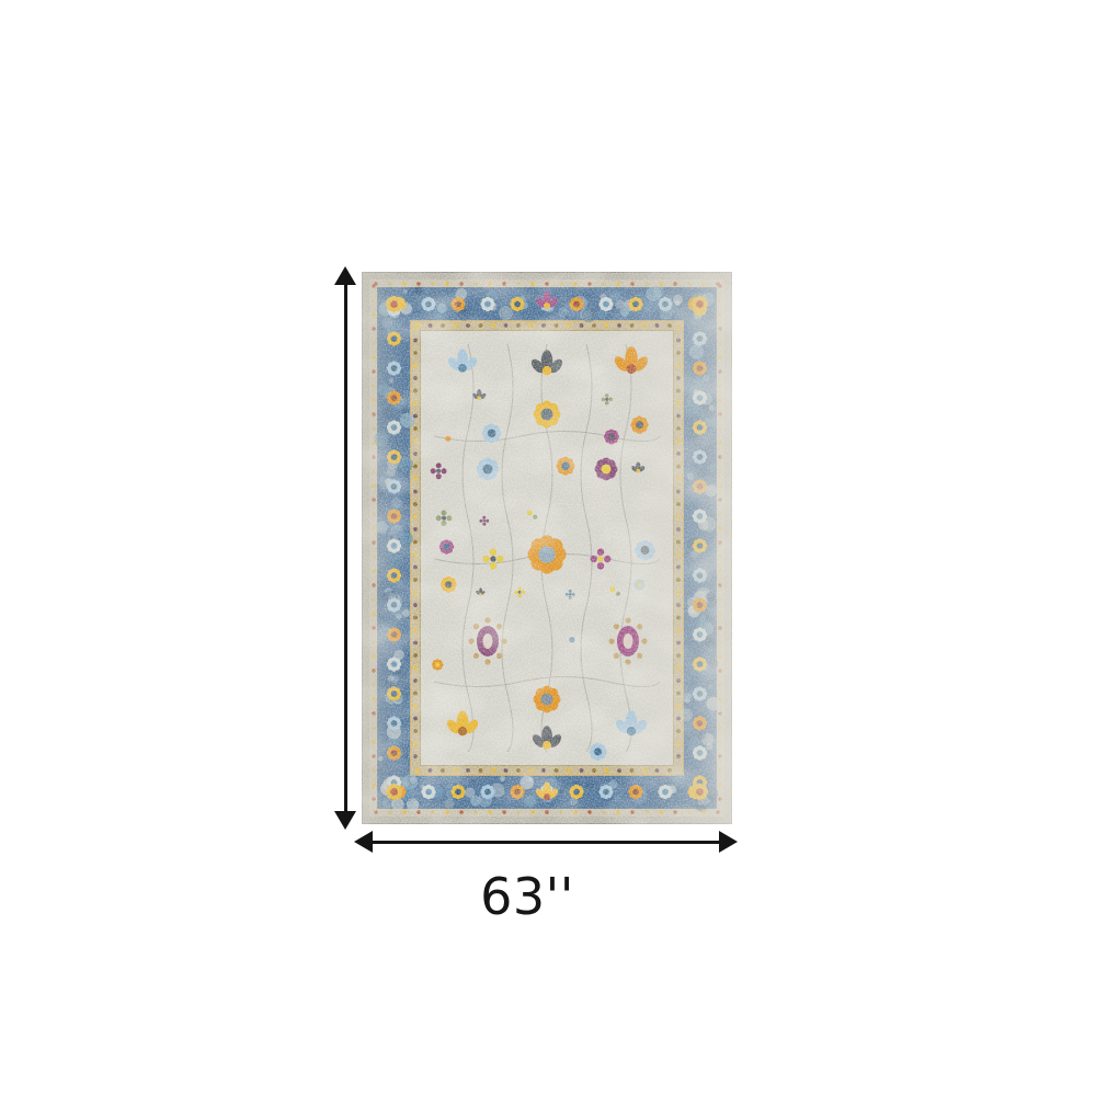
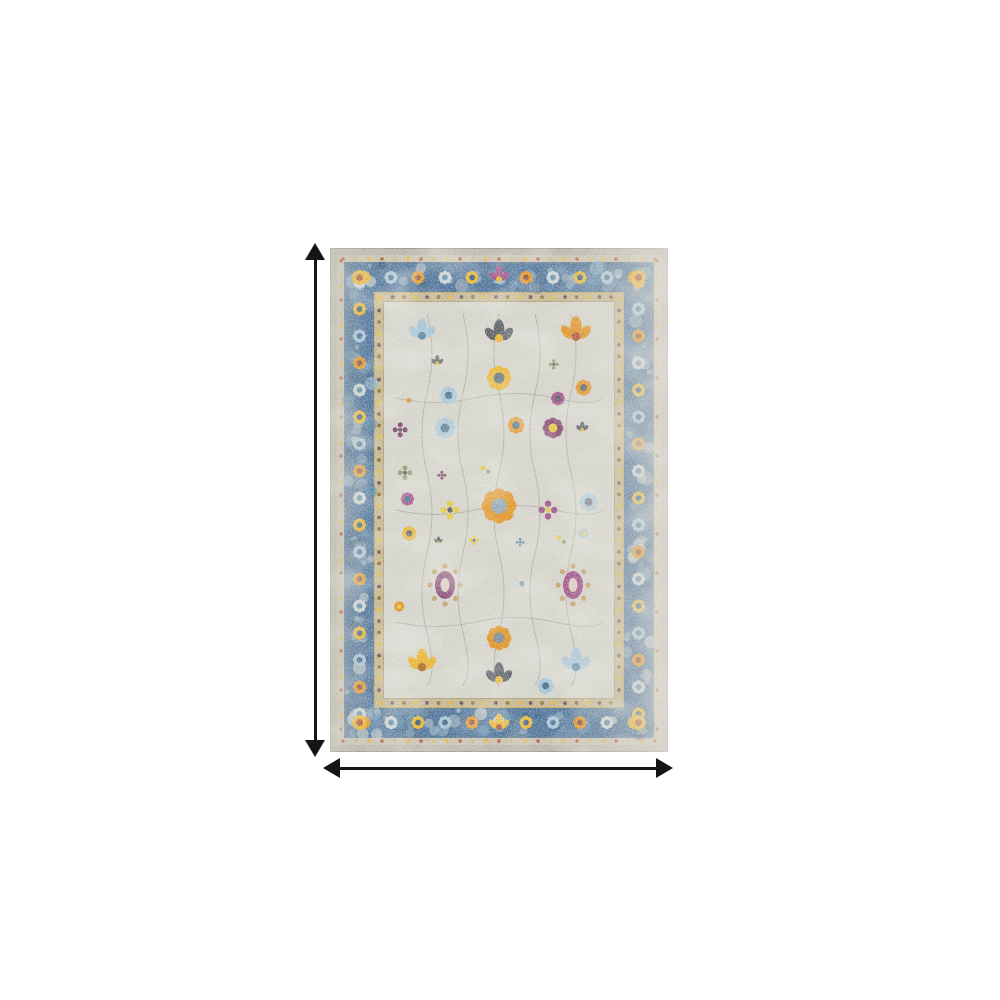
- 63''
